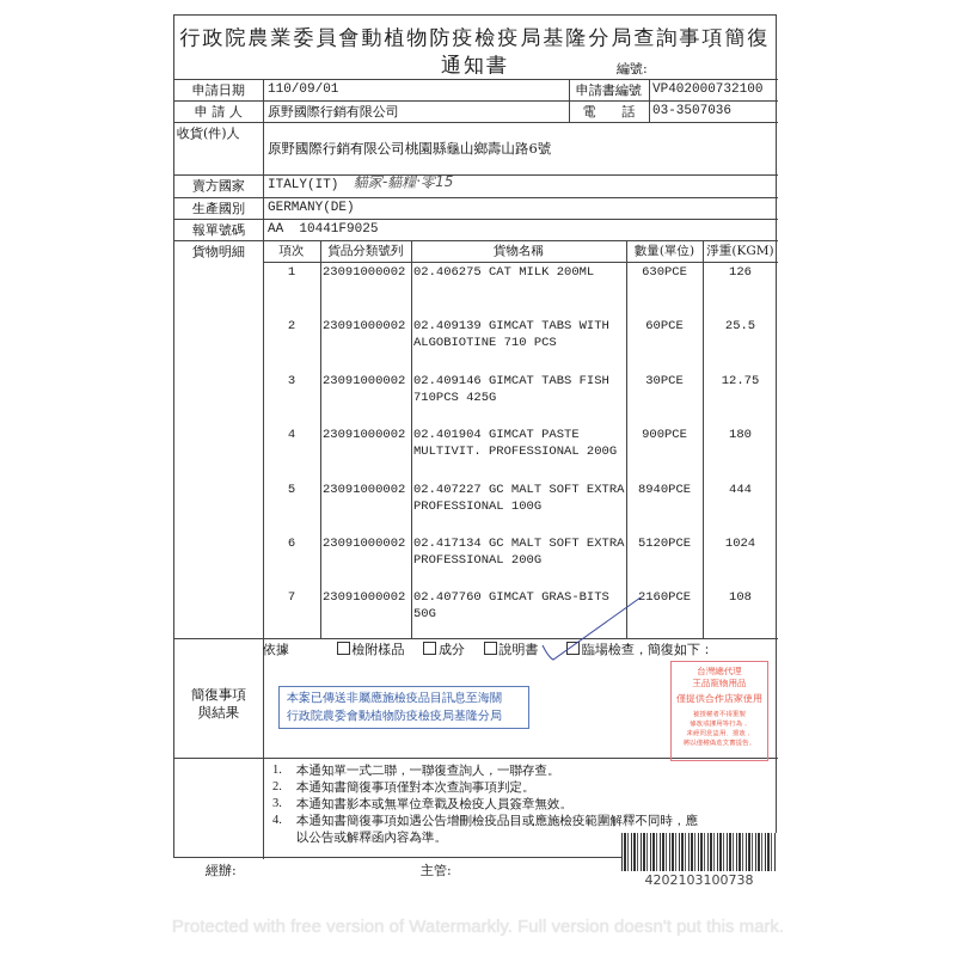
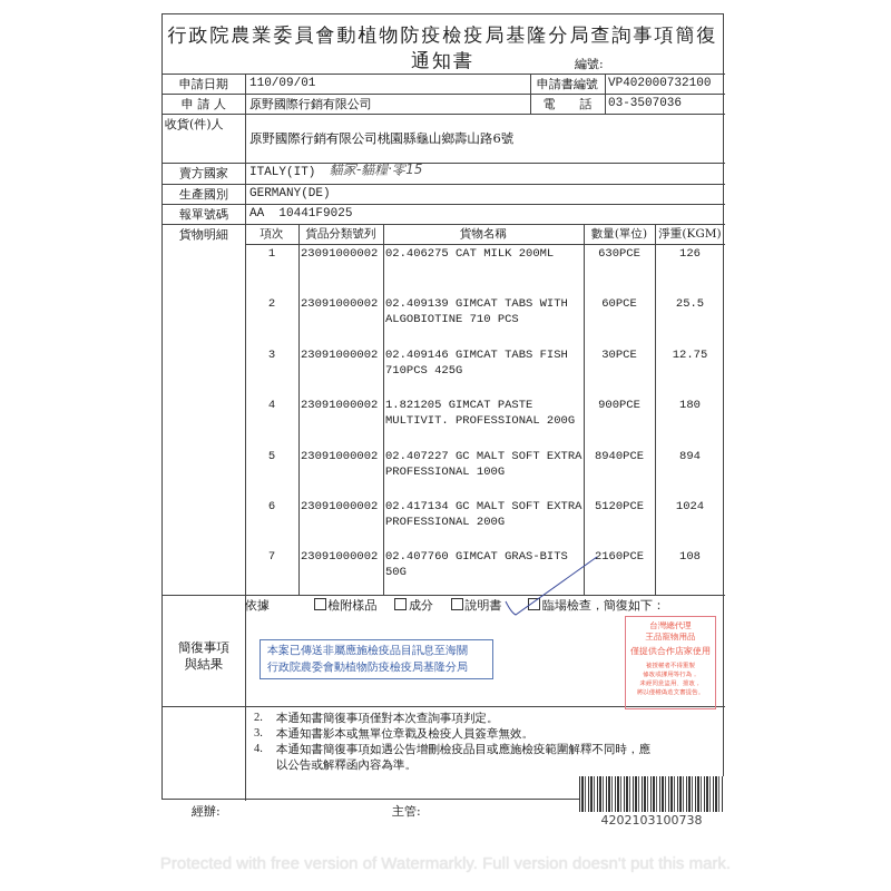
  行政院農業委員會動植物防疫檢疫局基隆分局查詢事項簡復通知書
  編號:
  申請日期
  110/09/01
  申請書編號
  VP402000732100
  申 請 人
  原野國際行銷有限公司
  電 話
  03-3507036
  收貨(件)人
  原野國際行銷有限公司桃園縣龜山鄉壽山路6號
  賣方國家
  ITALY(IT)
  貓家-貓糧‧零15
  生產國別
  GERMANY(DE)
  報單號碼
  AA 10441F9025
  貨物明細
  項次
  貨品分類號列
  貨物名稱
  數量(單位)
  淨重(KGM)
  1
  23091000002
  02.406275 CAT MILK 200ML
  630PCE
  126
  2
  23091000002
  02.409139 GIMCAT TABS WITH
  ALGOBIOTINE 710 PCS
  60PCE
  25.5
  3
  23091000002
  02.409146 GIMCAT TABS FISH
  710PCS 425G
  30PCE
  12.75
  4
  23091000002
- 02.401904 GIMCAT PASTE
+ 1.821205 GIMCAT PASTE
  MULTIVIT. PROFESSIONAL 200G
  900PCE
  180
  5
  23091000002
  02.407227 GC MALT SOFT EXTRA
  PROFESSIONAL 100G
  8940PCE
- 444
+ 894
  6
  23091000002
  02.417134 GC MALT SOFT EXTRA
  PROFESSIONAL 200G
  5120PCE
  1024
  7
  23091000002
  02.407760 GIMCAT GRAS-BITS
  50G
  2160PCE
  108
  簡復事項
  與結果
  依據 檢附樣品 成分 說明書 臨場檢查，簡復如下：
  本案已傳送非屬應施檢疫品目訊息至海關
  行政院農委會動植物防疫檢疫局基隆分局
  台灣總代理
  王品寵物用品
  僅提供合作店家使用
- 1.
- 本通知單一式二聯，一聯復查詢人，一聯存查。
  2.
  本通知書簡復事項僅對本次查詢事項判定。
  3.
  本通知書影本或無單位章戳及檢疫人員簽章無效。
  4.
  本通知書簡復事項如遇公告增刪檢疫品目或應施檢疫範圍解釋不同時，應
  以公告或解釋函內容為準。
  經辦:
  主管:
  4202103100738
  Protected with free version of Watermarkly. Full version doesn't put this mark.
